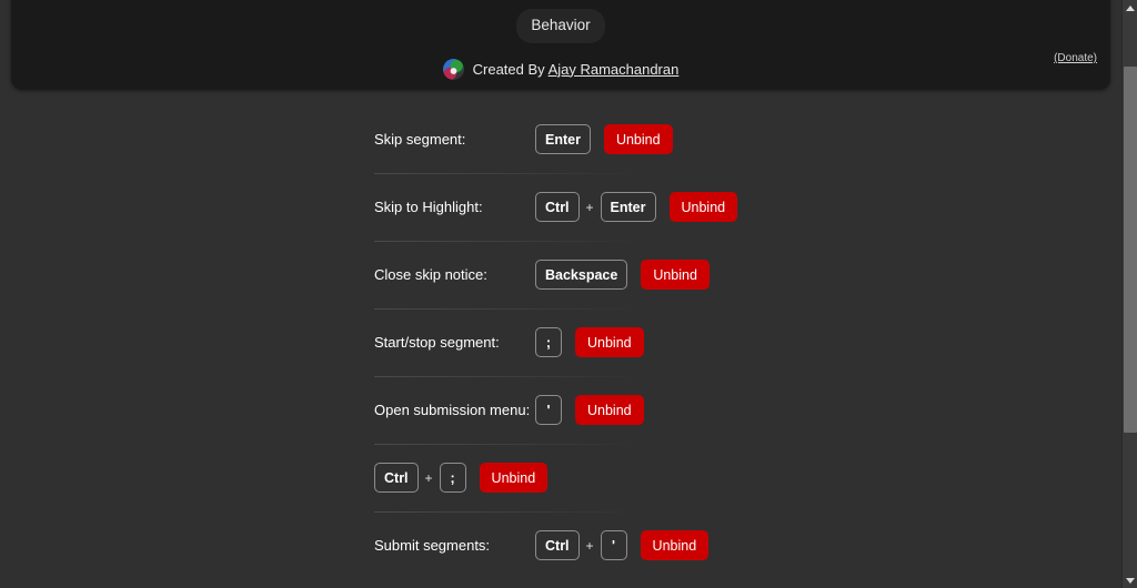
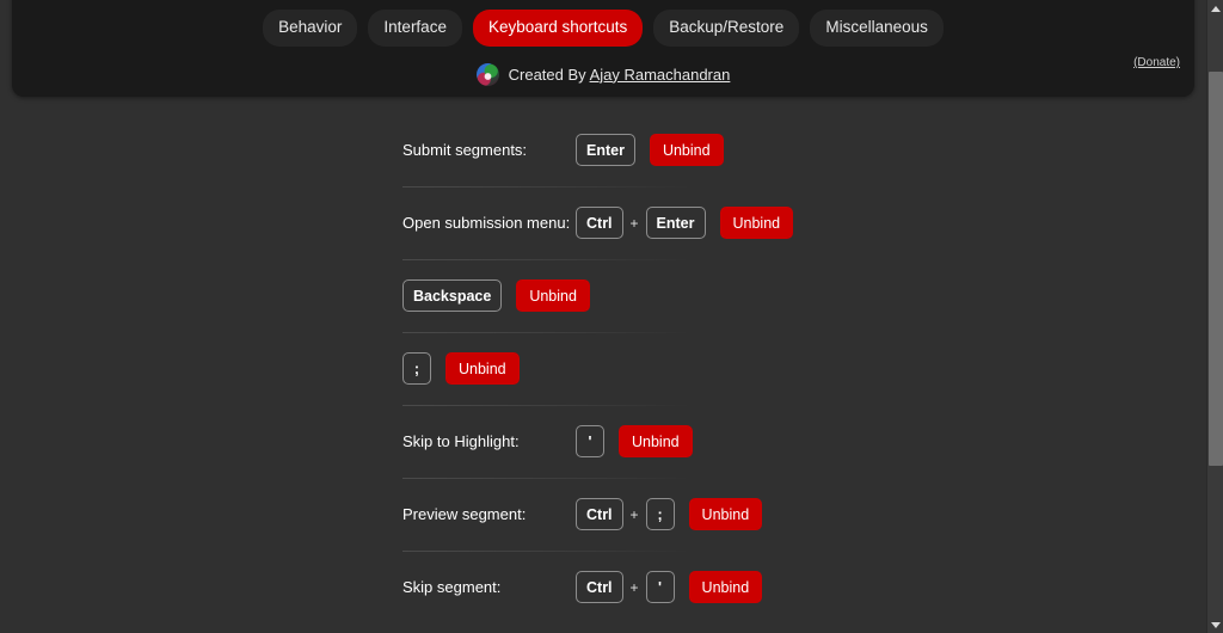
  Behavior
+ Interface
+ Keyboard shortcuts
+ Backup/Restore
+ Miscellaneous
  Created By Ajay Ramachandran
  (Donate)
- Skip segment:
+ Submit segments:
  Enter
  Unbind
- Skip to Highlight:
+ Open submission menu:
  Ctrl
  +
  Enter
  Unbind
- Close skip notice:
  Backspace
  Unbind
- Start/stop segment:
  ;
  Unbind
- Open submission menu:
+ Skip to Highlight:
  '
  Unbind
+ Preview segment:
  Ctrl
  +
  ;
  Unbind
- Submit segments:
+ Skip segment:
  Ctrl
  +
  '
  Unbind
